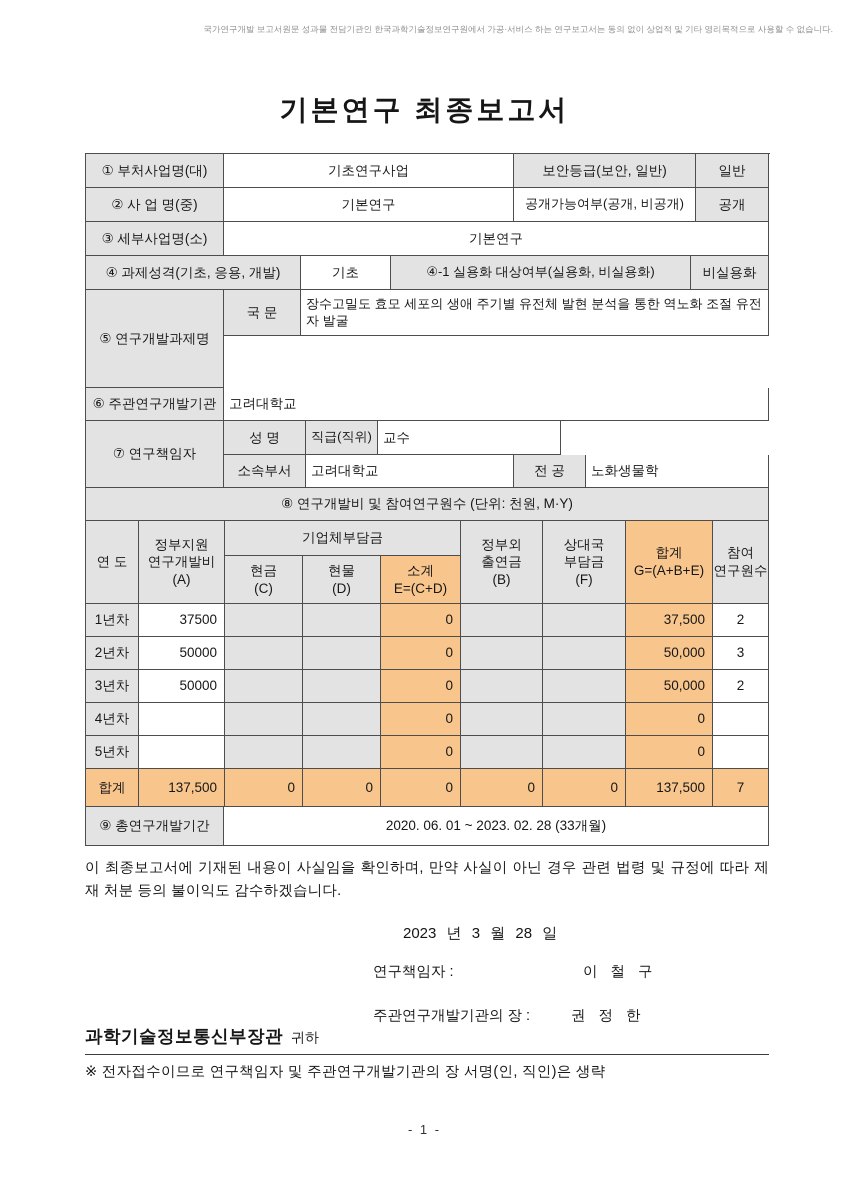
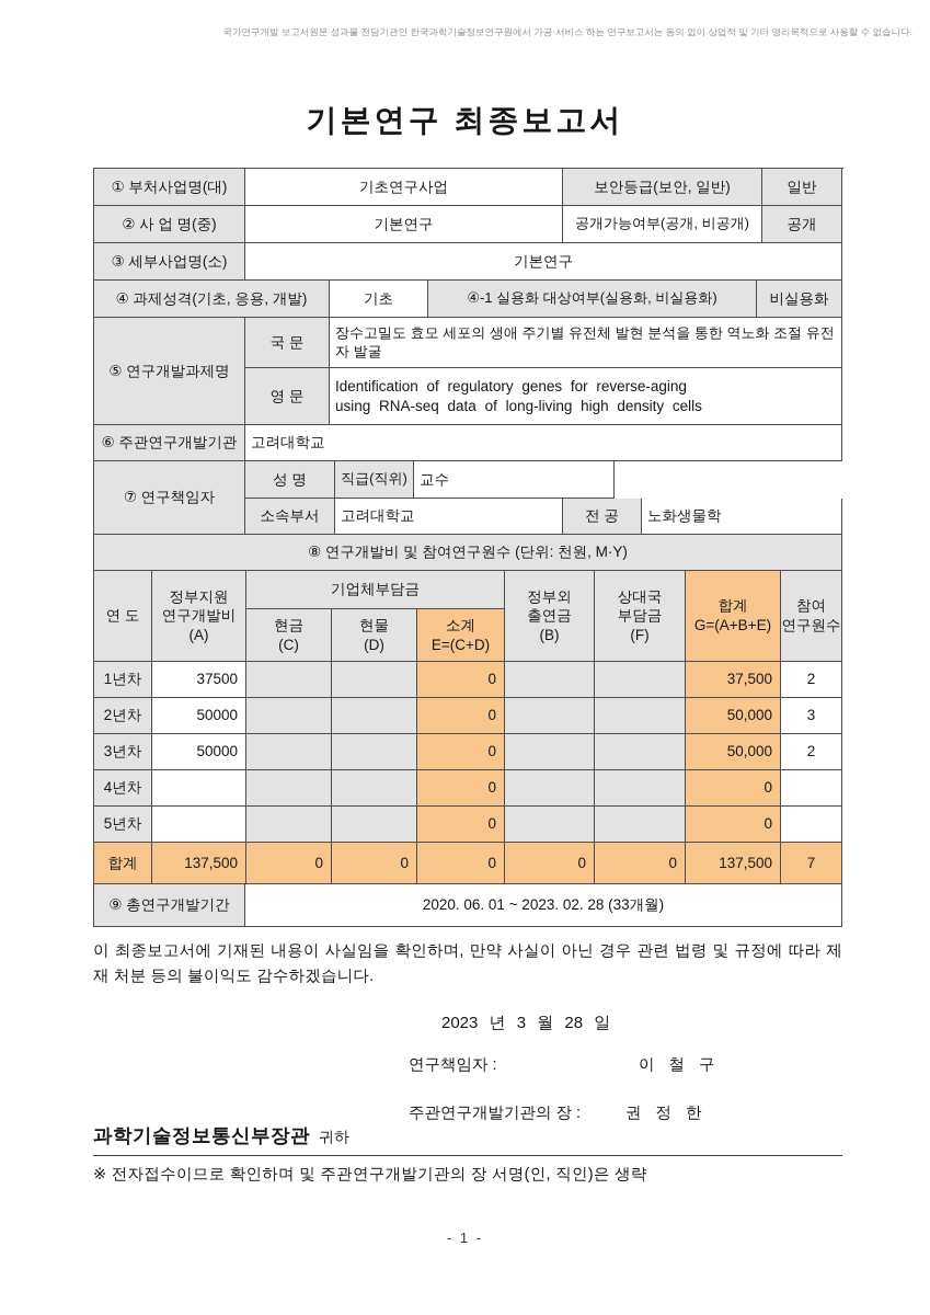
  국가연구개발 보고서원문 성과물 전담기관인 한국과학기술정보연구원에서 가공·서비스 하는 연구보고서는 동의 없이 상업적 및 기타 영리목적으로 사용할 수 없습니다.
  기본연구 최종보고서
  ① 부처사업명(대)
  기초연구사업
  보안등급(보안, 일반)
  일반
  ② 사 업 명(중)
  기본연구
  공개가능여부(공개, 비공개)
  공개
  ③ 세부사업명(소)
  기본연구
  ④ 과제성격(기초, 응용, 개발)
  기초
  ④-1 실용화 대상여부(실용화, 비실용화)
  비실용화
  ⑤ 연구개발과제명
  국 문
  장수고밀도 효모 세포의 생애 주기별 유전체 발현 분석을 통한 역노화 조절 유전자 발굴
+ 영 문
+ Identification of regulatory genes for reverse-aging
+ using RNA-seq data of long-living high density cells
  ⑥ 주관연구개발기관
  고려대학교
  ⑦ 연구책임자
  성 명
  직급(직위)
  교수
  소속부서
  고려대학교
  전 공
  노화생물학
  ⑧ 연구개발비 및 참여연구원수 (단위: 천원, M·Y)
  연 도
  정부지원
  연구개발비
  (A)
  기업체부담금
  현금
  (C)
  현물
  (D)
  소계
  E=(C+D)
  정부외
  출연금
  (B)
  상대국
  부담금
  (F)
  합계
  G=(A+B+E)
  참여
  연구원수
  1년차
  37500
  0
  37,500
  2
  2년차
  50000
  0
  50,000
  3
  3년차
  50000
  0
  50,000
  2
  4년차
  0
  0
  5년차
  0
  0
  합계
  137,500
  0
  0
  0
  0
  0
  137,500
  7
  ⑨ 총연구개발기간
  2020. 06. 01 ~ 2023. 02. 28 (33개월)
  이 최종보고서에 기재된 내용이 사실임을 확인하며, 만약 사실이 아닌 경우 관련 법령 및 규정에 따라 제재 처분 등의 불이익도 감수하겠습니다.
  2023 년 3 월 28 일
  연구책임자 :
  이 철 구
  주관연구개발기관의 장 :
  권 정 한
  과학기술정보통신부장관 귀하
- ※ 전자접수이므로 연구책임자 및 주관연구개발기관의 장 서명(인, 직인)은 생략
+ ※ 전자접수이므로 확인하며 및 주관연구개발기관의 장 서명(인, 직인)은 생략
  - 1 -
